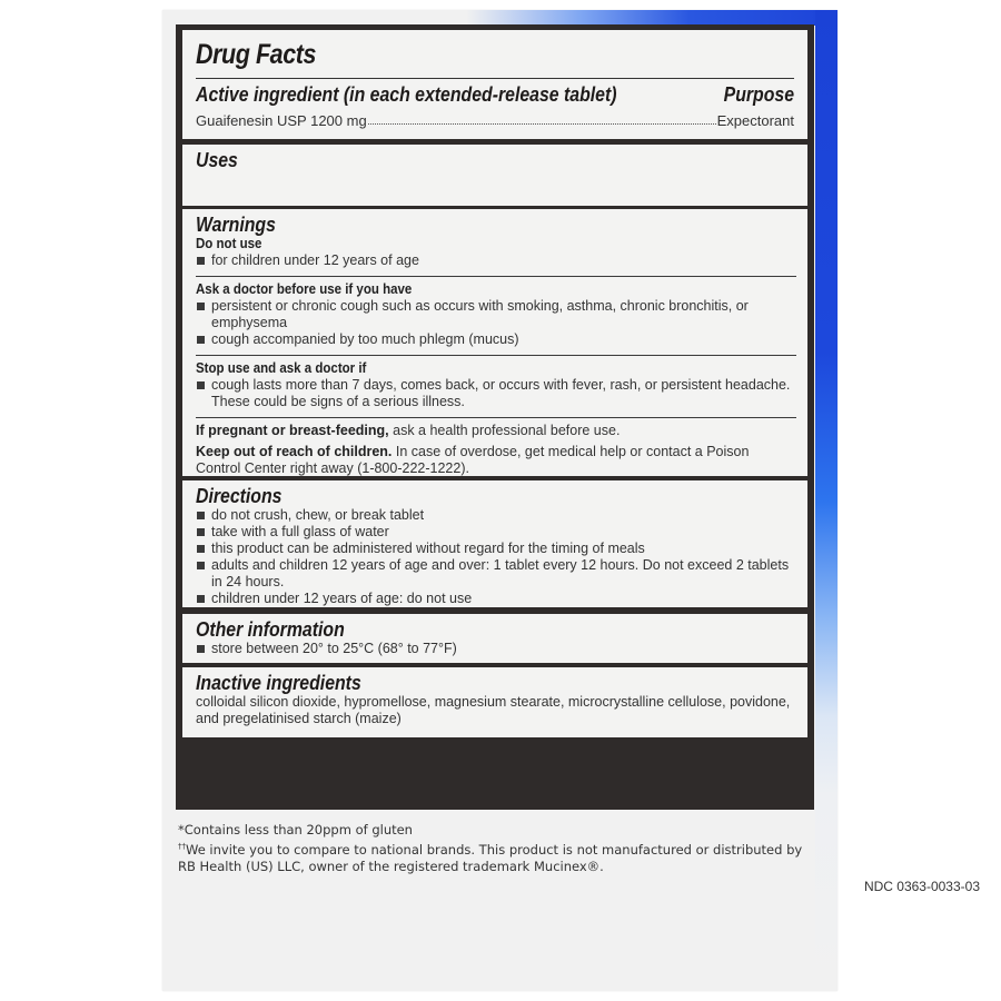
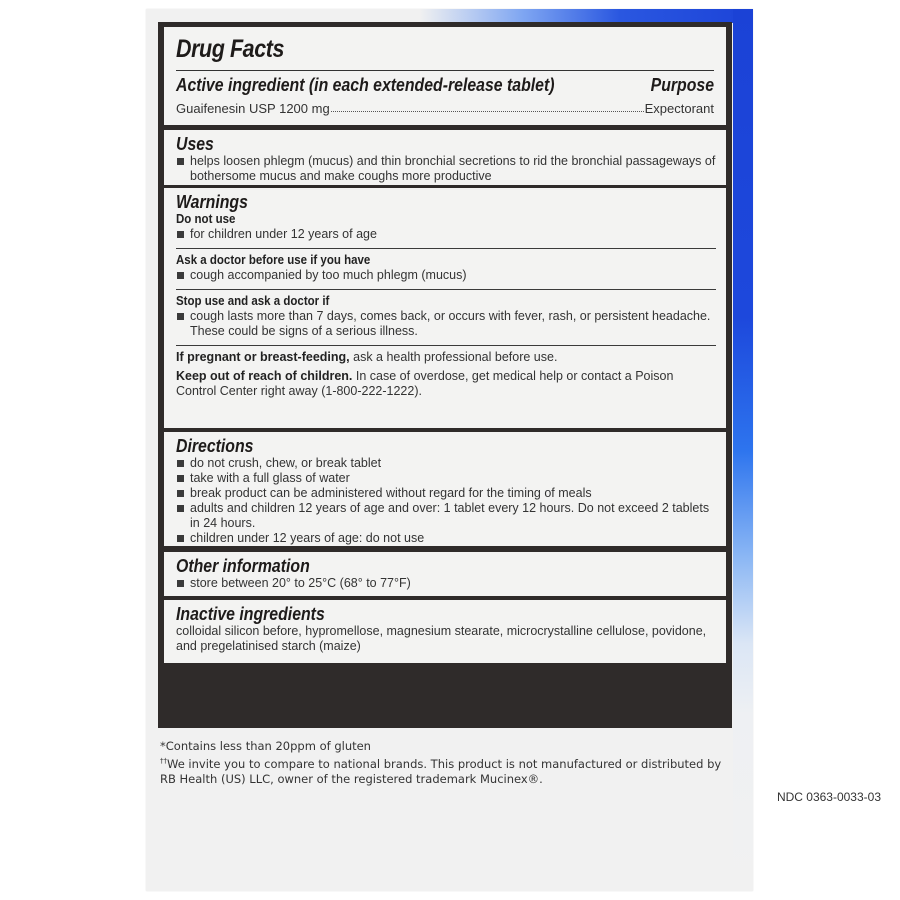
  Drug Facts
  Active ingredient (in each extended-release tablet)
  Purpose
  Guaifenesin USP 1200 mg
  Expectorant
  Uses
+ helps loosen phlegm (mucus) and thin bronchial secretions to rid the bronchial passageways of bothersome mucus and make coughs more productive
  Warnings
  Do not use
  for children under 12 years of age
  Ask a doctor before use if you have
- persistent or chronic cough such as occurs with smoking, asthma, chronic bronchitis, or emphysema
  cough accompanied by too much phlegm (mucus)
  Stop use and ask a doctor if
  cough lasts more than 7 days, comes back, or occurs with fever, rash, or persistent headache. These could be signs of a serious illness.
  If pregnant or breast-feeding, ask a health professional before use.
  Keep out of reach of children. In case of overdose, get medical help or contact a Poison Control Center right away (1-800-222-1222).
  Directions
  do not crush, chew, or break tablet
  take with a full glass of water
- this product can be administered without regard for the timing of meals
+ break product can be administered without regard for the timing of meals
  adults and children 12 years of age and over: 1 tablet every 12 hours. Do not exceed 2 tablets in 24 hours.
  children under 12 years of age: do not use
  Other information
  store between 20° to 25°C (68° to 77°F)
  Inactive ingredients
- colloidal silicon dioxide, hypromellose, magnesium stearate, microcrystalline cellulose, povidone, and pregelatinised starch (maize)
+ colloidal silicon before, hypromellose, magnesium stearate, microcrystalline cellulose, povidone, and pregelatinised starch (maize)
  *Contains less than 20ppm of gluten
  ††We invite you to compare to national brands. This product is not manufactured or distributed by RB Health (US) LLC, owner of the registered trademark Mucinex®.
  NDC 0363-0033-03
